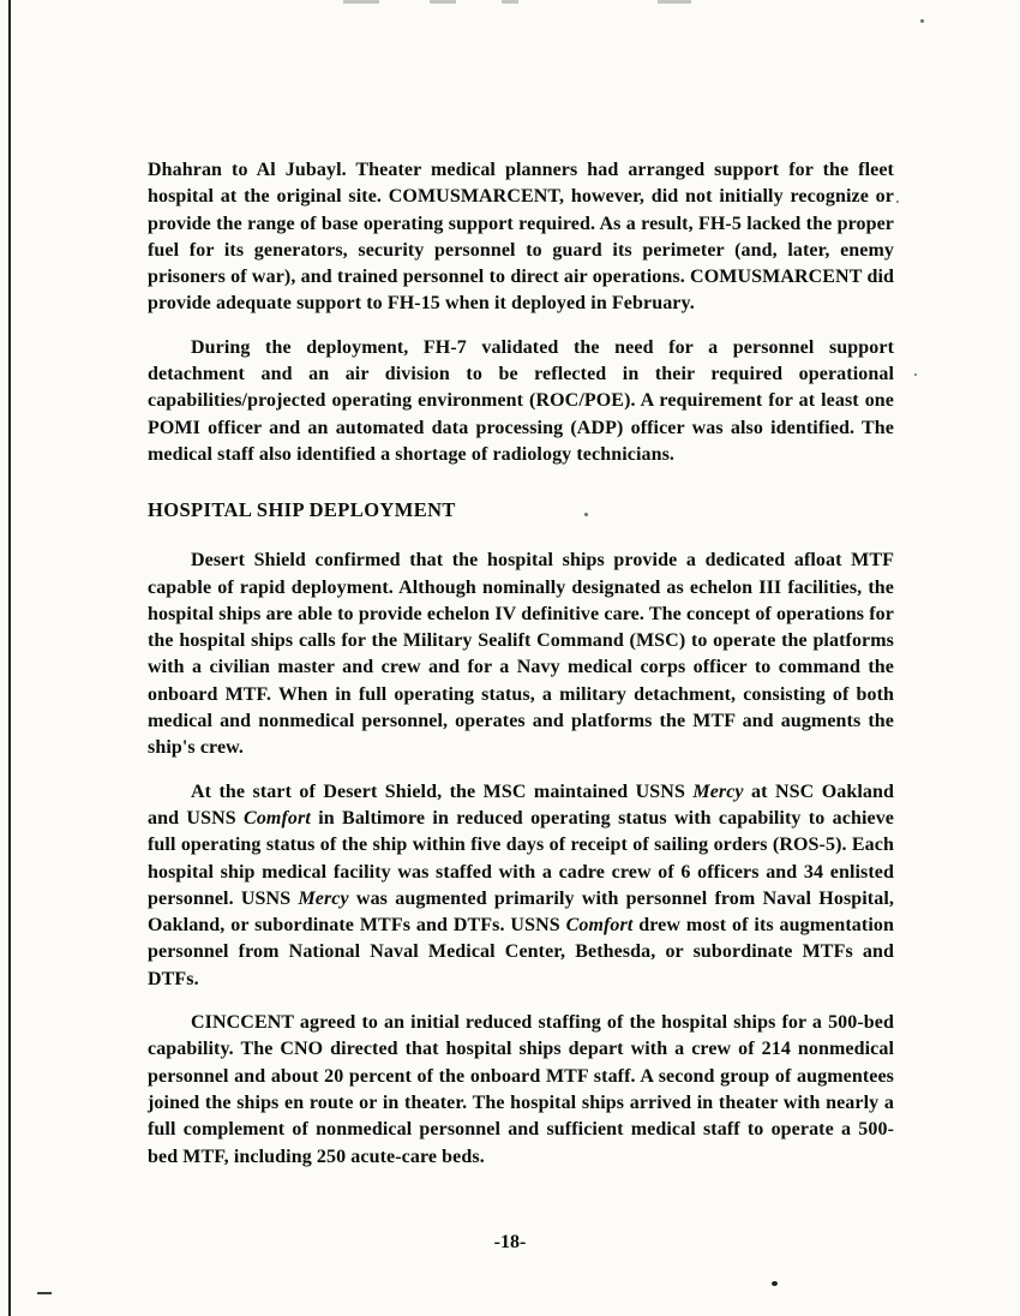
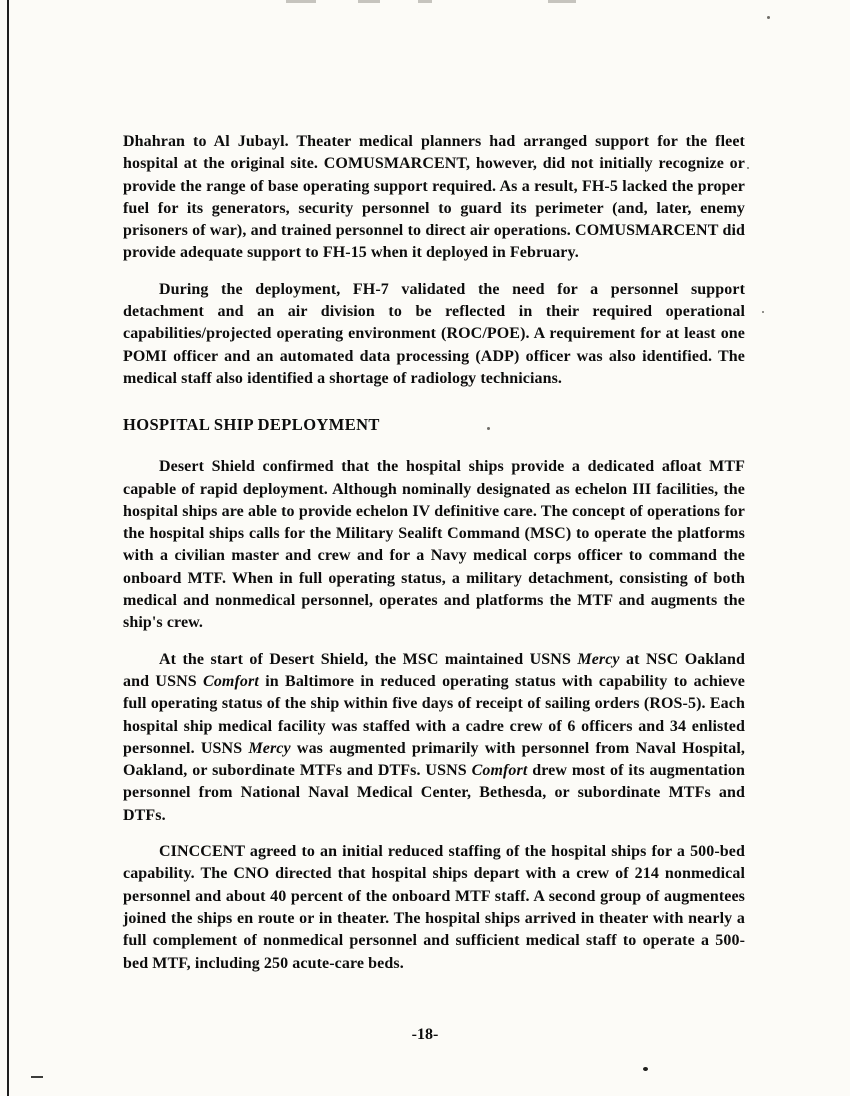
  Dhahran to Al Jubayl. Theater medical planners had arranged support for the fleet hospital at the original site. COMUSMARCENT, however, did not initially recognize or provide the range of base operating support required. As a result, FH-5 lacked the proper fuel for its generators, security personnel to guard its perimeter (and, later, enemy prisoners of war), and trained personnel to direct air operations. COMUSMARCENT did provide adequate support to FH-15 when it deployed in February.
  During the deployment, FH-7 validated the need for a personnel support detachment and an air division to be reflected in their required operational capabilities/projected operating environment (ROC/POE). A requirement for at least one POMI officer and an automated data processing (ADP) officer was also identified. The medical staff also identified a shortage of radiology technicians.
  HOSPITAL SHIP DEPLOYMENT
  Desert Shield confirmed that the hospital ships provide a dedicated afloat MTF capable of rapid deployment. Although nominally designated as echelon III facilities, the hospital ships are able to provide echelon IV definitive care. The concept of operations for the hospital ships calls for the Military Sealift Command (MSC) to operate the platforms with a civilian master and crew and for a Navy medical corps officer to command the onboard MTF. When in full operating status, a military detachment, consisting of both medical and nonmedical personnel, operates and platforms the MTF and augments the ship's crew.
  At the start of Desert Shield, the MSC maintained USNS Mercy at NSC Oakland and USNS Comfort in Baltimore in reduced operating status with capability to achieve full operating status of the ship within five days of receipt of sailing orders (ROS-5). Each hospital ship medical facility was staffed with a cadre crew of 6 officers and 34 enlisted personnel. USNS Mercy was augmented primarily with personnel from Naval Hospital, Oakland, or subordinate MTFs and DTFs. USNS Comfort drew most of its augmentation personnel from National Naval Medical Center, Bethesda, or subordinate MTFs and DTFs.
- CINCCENT agreed to an initial reduced staffing of the hospital ships for a 500-bed capability. The CNO directed that hospital ships depart with a crew of 214 nonmedical personnel and about 20 percent of the onboard MTF staff. A second group of augmentees joined the ships en route or in theater. The hospital ships arrived in theater with nearly a full complement of nonmedical personnel and sufficient medical staff to operate a 500-bed MTF, including 250 acute-care beds.
+ CINCCENT agreed to an initial reduced staffing of the hospital ships for a 500-bed capability. The CNO directed that hospital ships depart with a crew of 214 nonmedical personnel and about 40 percent of the onboard MTF staff. A second group of augmentees joined the ships en route or in theater. The hospital ships arrived in theater with nearly a full complement of nonmedical personnel and sufficient medical staff to operate a 500-bed MTF, including 250 acute-care beds.
  -18-
